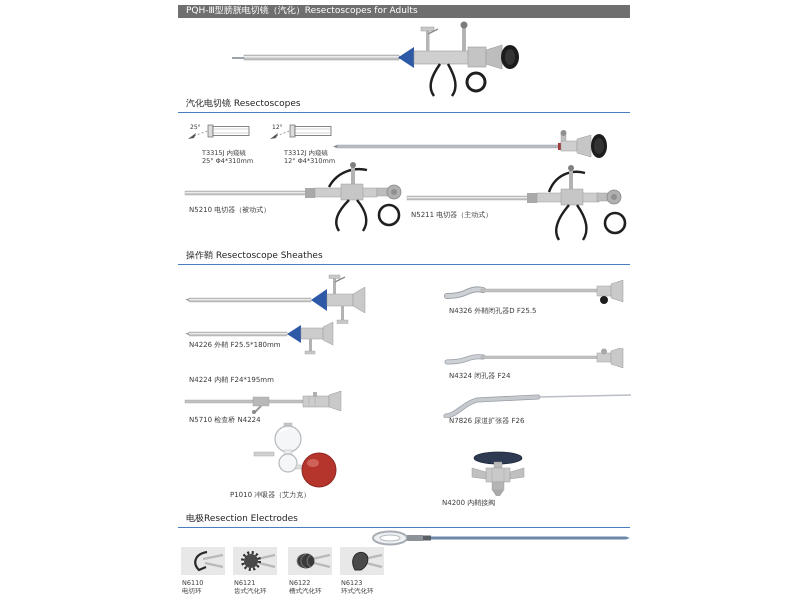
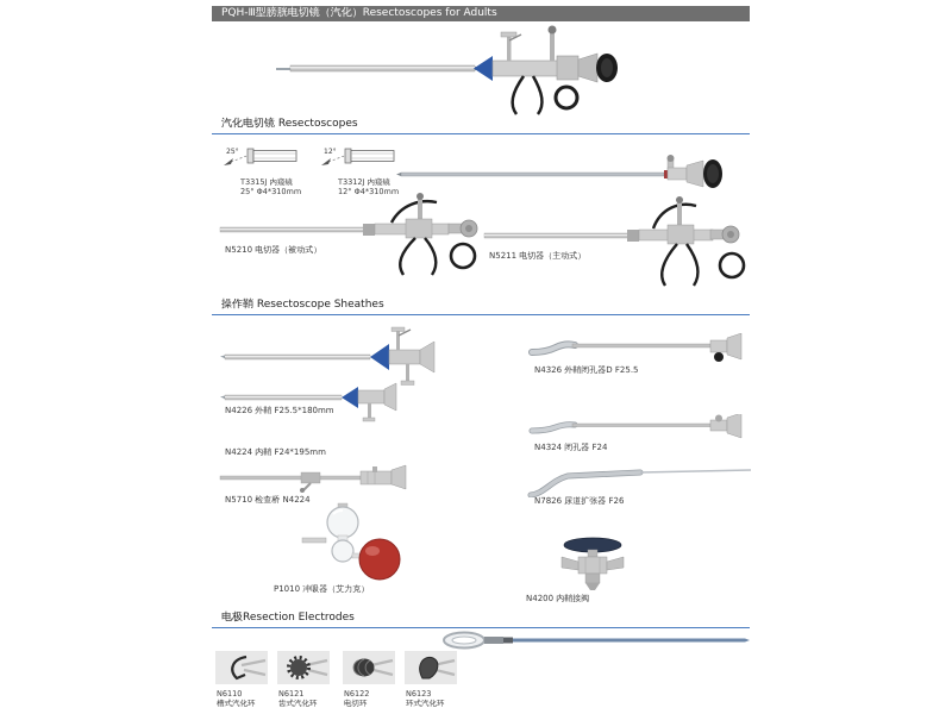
  PQH-Ⅲ型膀胱电切镜（汽化）Resectoscopes for Adults
  汽化电切镜 Resectoscopes
  T3315J 内窥镜
  25° Φ4*310mm
  T3312J 内窥镜
  12° Φ4*310mm
  N5210 电切器（被动式）
  N5211 电切器（主动式）
  操作鞘 Resectoscope Sheathes
  N4226 外鞘 F25.5*180mm
  N4224 内鞘 F24*195mm
  N5710 检查桥 N4224
  N4326 外鞘闭孔器D F25.5
  N4324 闭孔器 F24
  N7826 尿道扩张器 F26
  P1010 冲吸器（艾力克）
  N4200 内鞘接阀
  电极Resection Electrodes
  N6110
- 电切环
+ 槽式汽化环
  N6121
  齿式汽化环
  N6122
- 槽式汽化环
+ 电切环
  N6123
  环式汽化环
